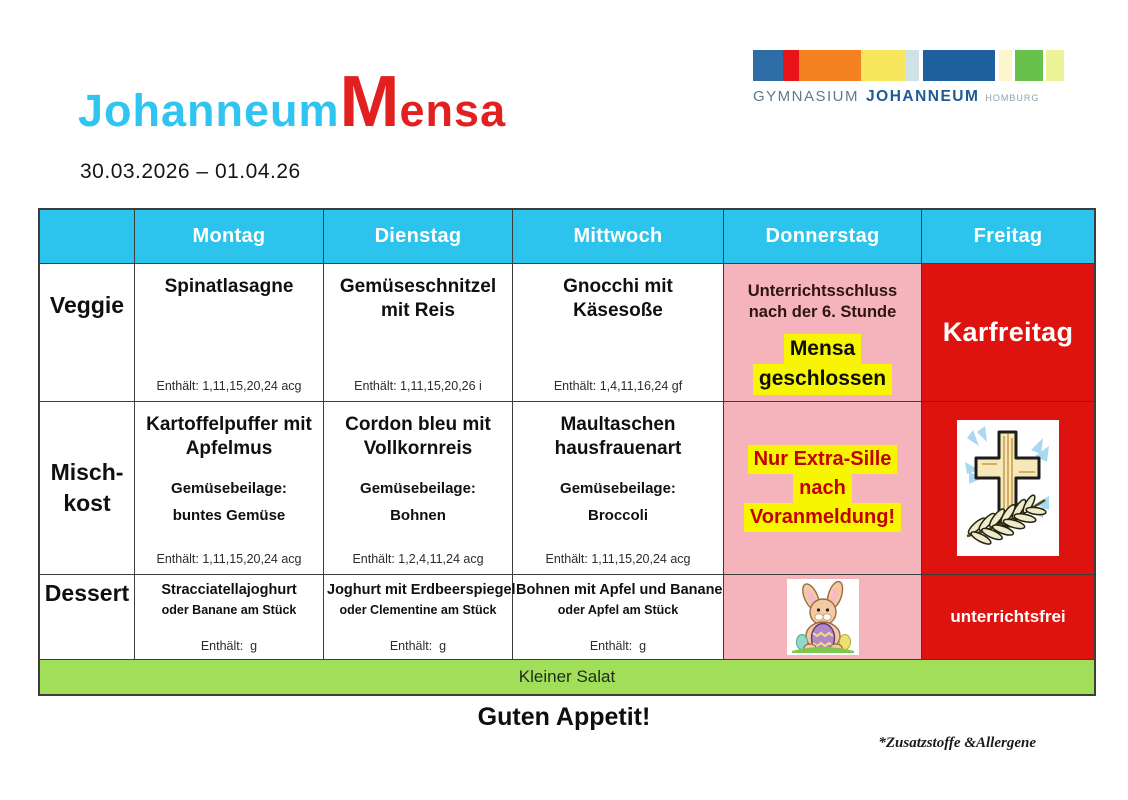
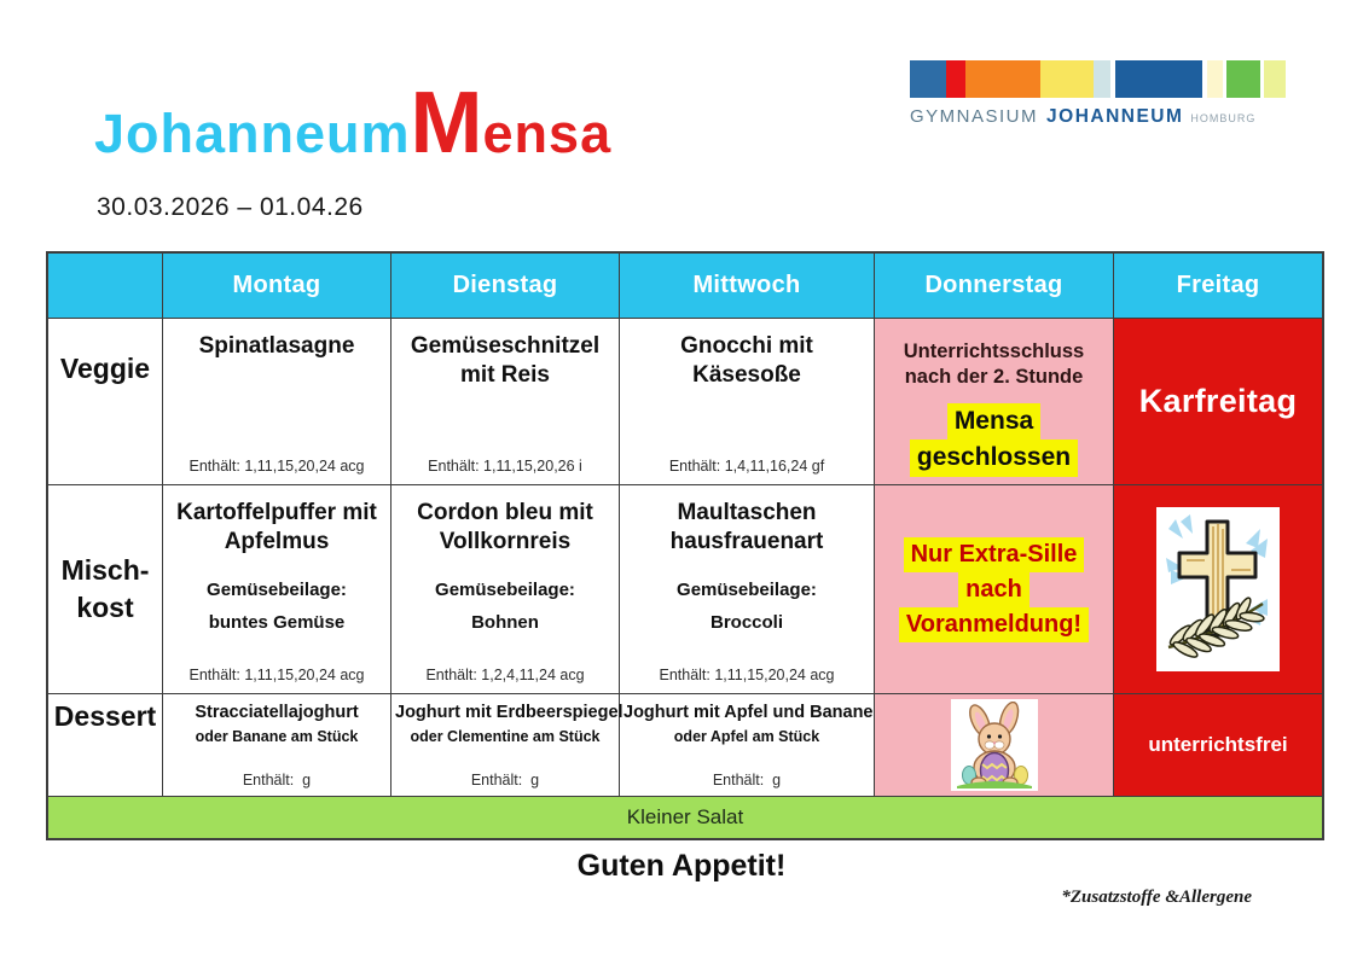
  Johanneum
  M
  ensa
  30.03.2026 – 01.04.26
  GYMNASIUM
  JOHANNEUM
  HOMBURG
  Montag
  Dienstag
  Mittwoch
  Donnerstag
  Freitag
  Veggie
  Spinatlasagne
  Enthält: 1,11,15,20,24 acg
  Gemüseschnitzel mit Reis
  Enthält: 1,11,15,20,26 i
  Gnocchi mit Käsesoße
  Enthält: 1,4,11,16,24 gf
  Unterrichtsschluss
- nach der 6. Stunde
+ nach der 2. Stunde
  Mensa
  geschlossen
  Karfreitag
  Misch-
  kost
  Kartoffelpuffer mit Apfelmus
  Gemüsebeilage:
  buntes Gemüse
  Enthält: 1,11,15,20,24 acg
  Cordon bleu mit Vollkornreis
  Gemüsebeilage:
  Bohnen
  Enthält: 1,2,4,11,24 acg
  Maultaschen hausfrauenart
  Gemüsebeilage:
  Broccoli
  Enthält: 1,11,15,20,24 acg
  Nur Extra-Sille
  nach
  Voranmeldung!
  Dessert
  Stracciatellajoghurt
  oder Banane am Stück
  Enthält: g
  Joghurt mit Erdbeerspiege
  oder Clementine am Stück
  Enthält: g
- Bohnen mit Apfel und Banane
+ Joghurt mit Apfel und Banane
  oder Apfel am Stück
  Enthält: g
  unterrichtsfrei
  Kleiner Salat
  Guten Appetit!
  *Zusatzstoffe &Allergene
